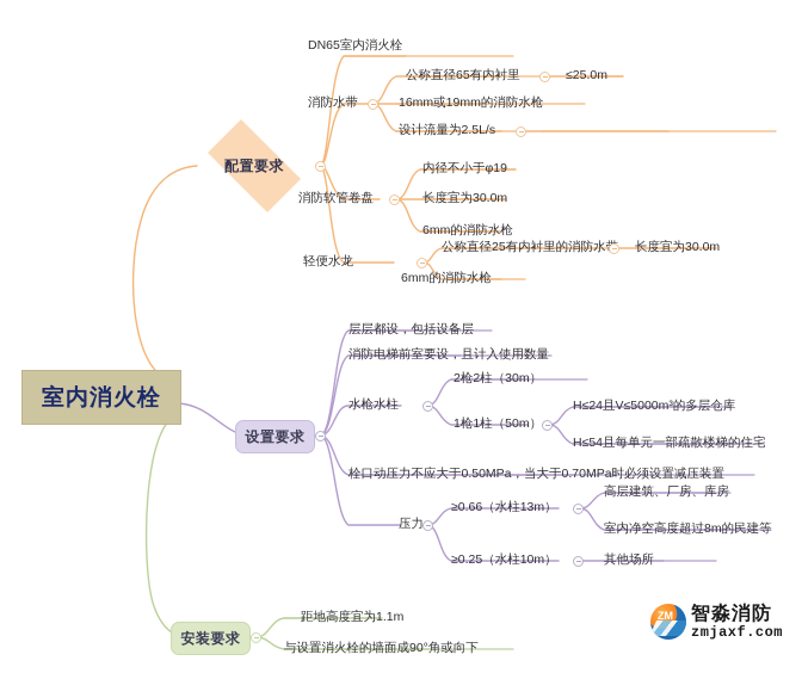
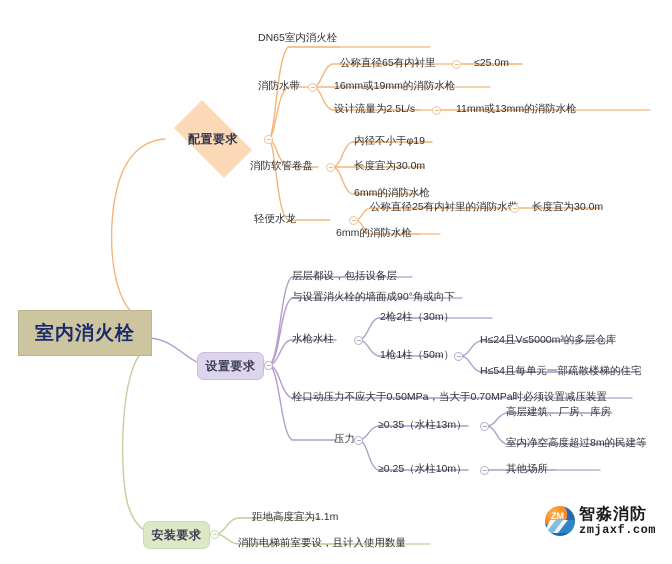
  室内消火栓
  配置要求
  设置要求
  安装要求
  DN65室内消火栓
  消防水带
  公称直径65有内衬里
  ≤25.0m
  16mm或19mm的消防水枪
  设计流量为2.5L/s
+ 11mm或13mm的消防水枪
  消防软管卷盘
  内径不小于φ19
  长度宜为30.0m
  6mm的消防水枪
  轻便水龙
  公称直径25有内衬里的消防水
  长度宜为30.0m
  6mm的消防水枪
  层层都设，包括设备层
- 消防电梯前室要设，且计入使用数量
+ 与设置消火栓的墙面成90°角或向下
  水枪水柱
  2枪2柱（30m）
  1枪1柱（50m）
  H≤24且V≤5000m³的多层仓库
  H≤54且每单元一部疏散楼梯的住宅
  栓口动压力不应大于0.50MPa，当大于0.70MPa时必须设置减压装置
  压力
- ≥0.66（水柱13m）
+ ≥0.35（水柱13m）
  高层建筑、厂房、库房
  室内净空高度超过8m的民建等
  ≥0.25（水柱10m）
  其他场所
  距地高度宜为1.1m
- 与设置消火栓的墙面成90°角或向下
+ 消防电梯前室要设，且计入使用数量
  ZM
  智淼消防
  zmjaxf.com
